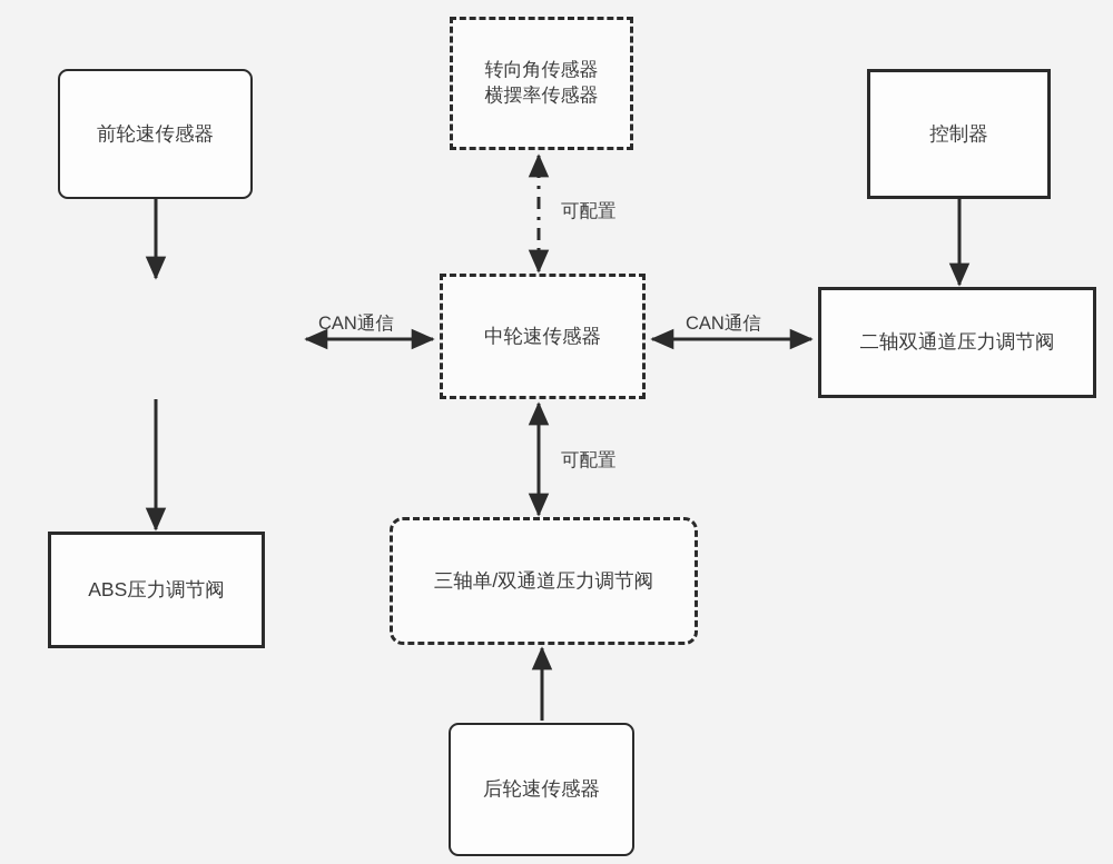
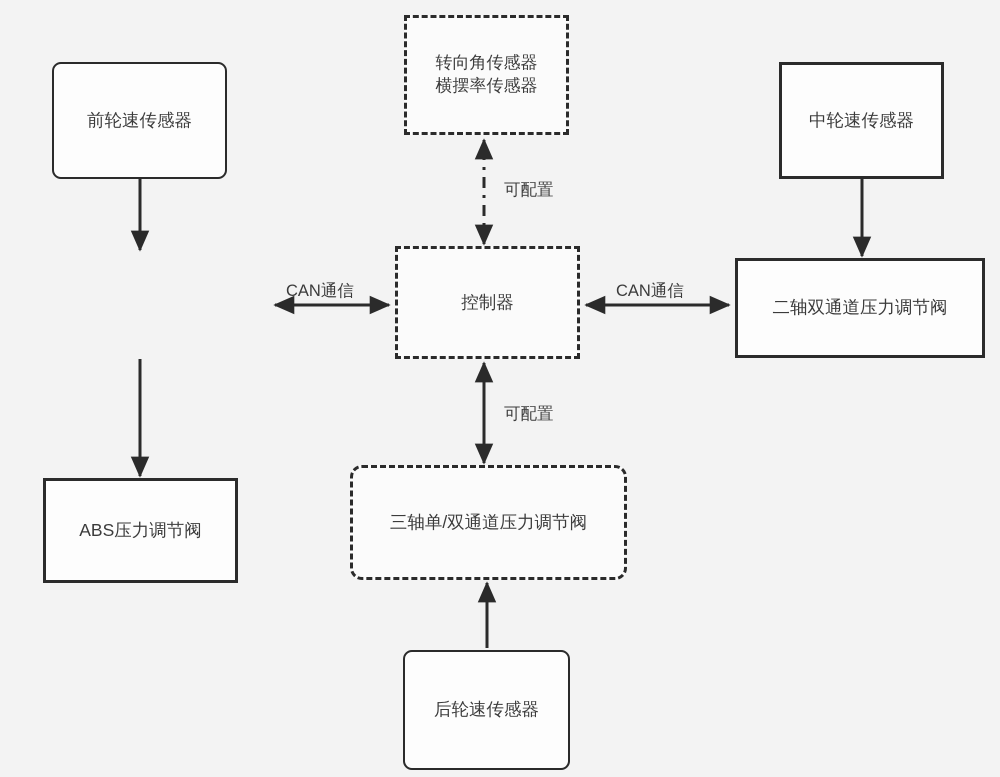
  前轮速传感器
  ABS压力调节阀
  转向角传感器
  横摆率传感器
- 中轮速传感器
+ 控制器
  三轴单/双通道压力调节阀
  后轮速传感器
- 控制器
+ 中轮速传感器
  二轴双通道压力调节阀
  CAN通信
  CAN通信
  可配置
  可配置
